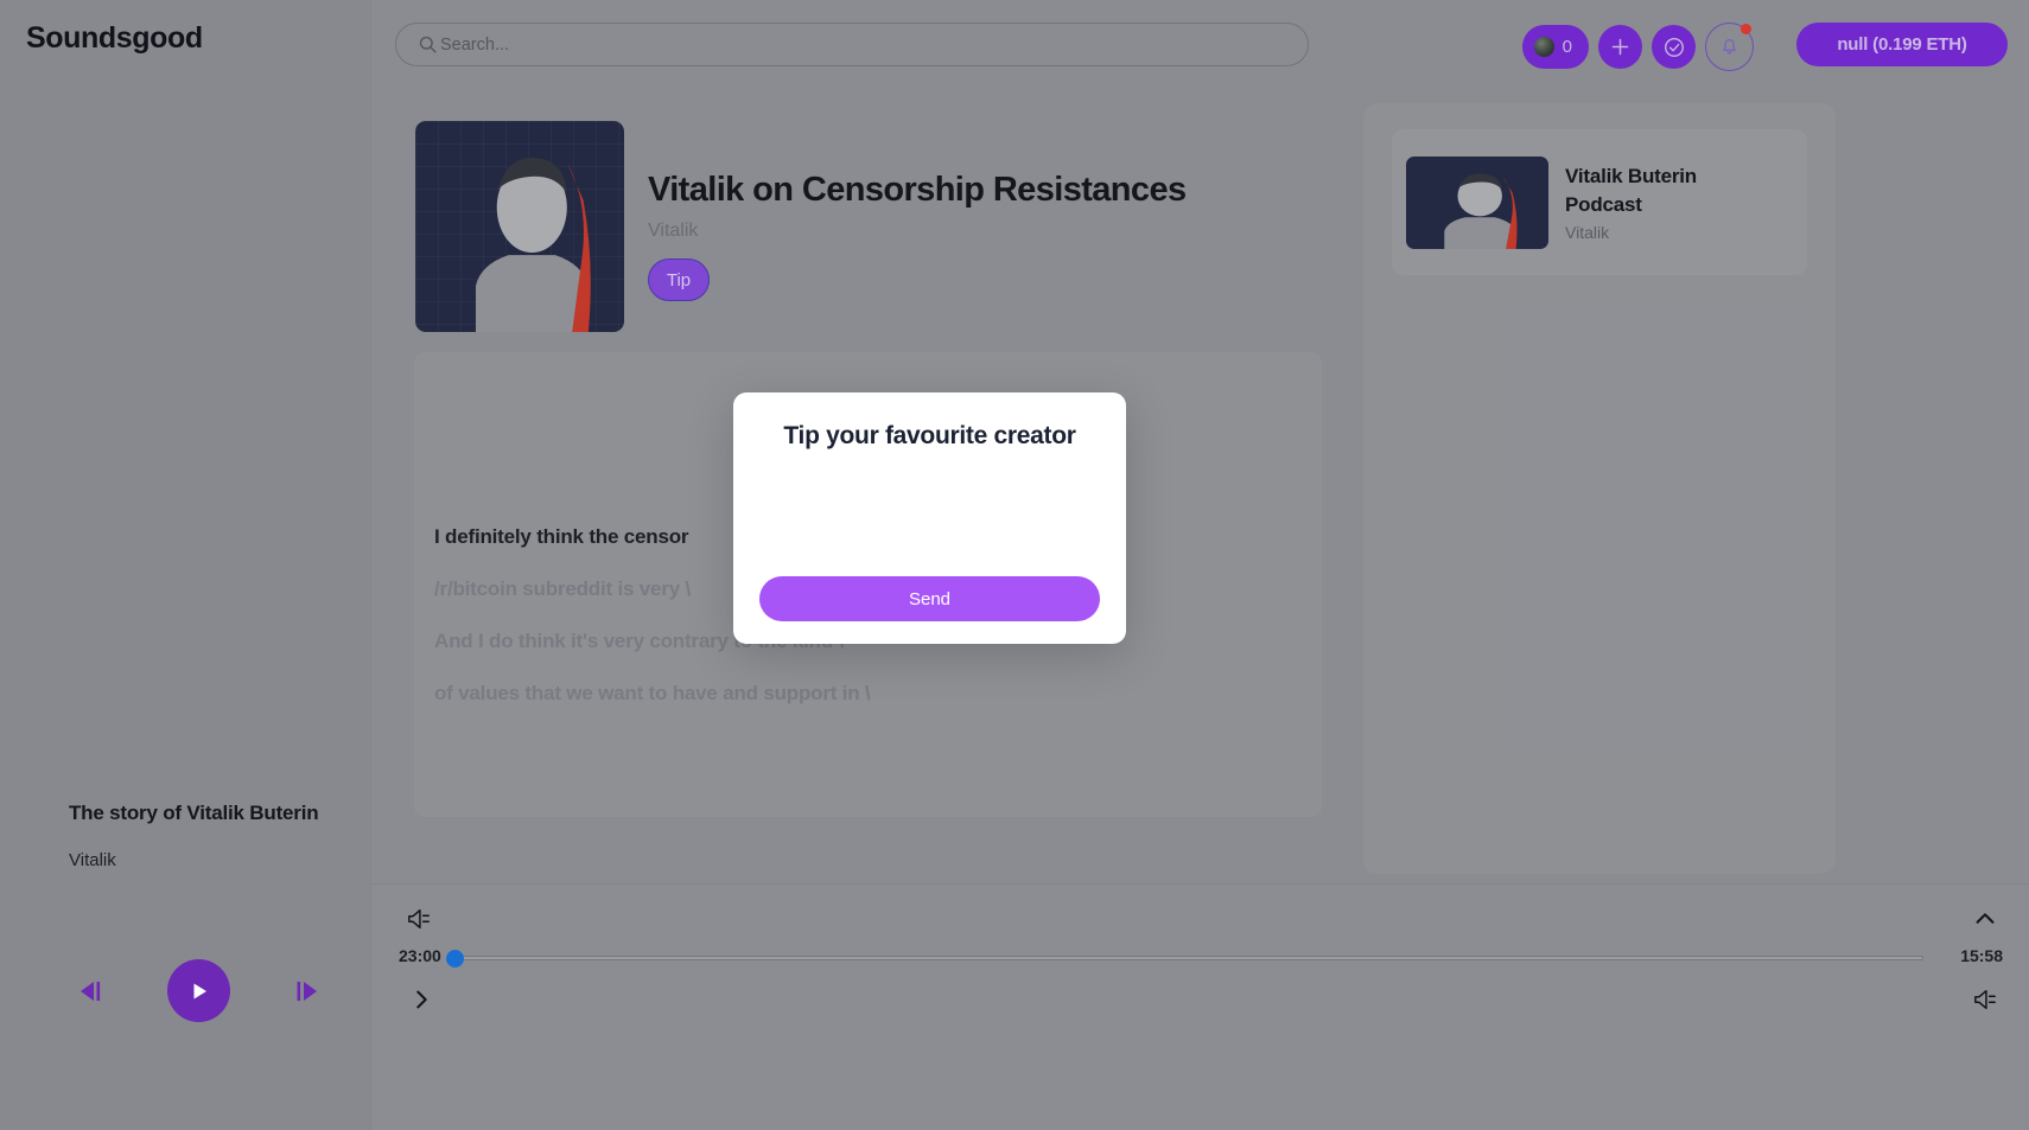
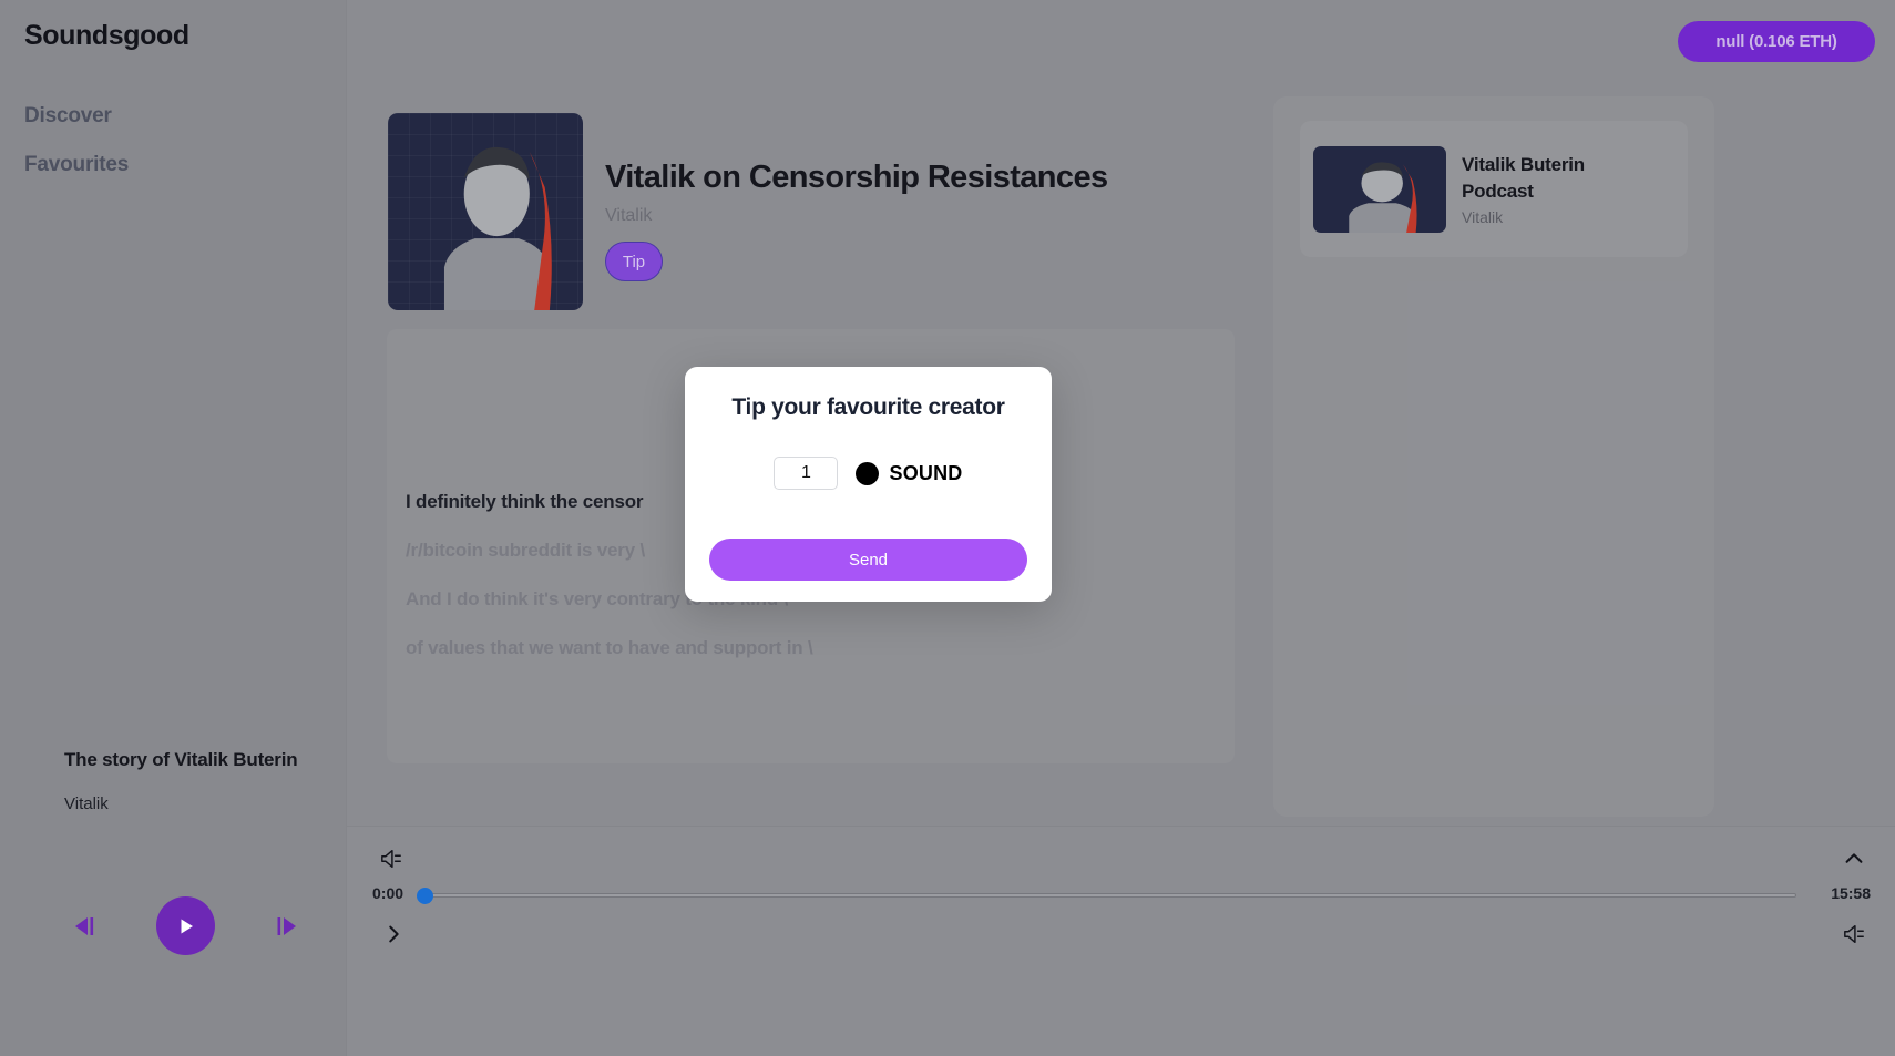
  Soundsgood
+ Discover
+ Favourites
  The story of Vitalik Buterin
  Vitalik
- Search...
- 0
- null (0.199 ETH)
+ null (0.106 ETH)
  Vitalik on Censorship Resistances
  Vitalik
  Tip
  I definitely think the censor
  And I do think it's very contrary t
  Vitalik Buterin Podcast
  Vitalik
- 23:00
+ 0:00
  15:58
  Tip your favourite creator
+ 1
+ SOUND
  Send
